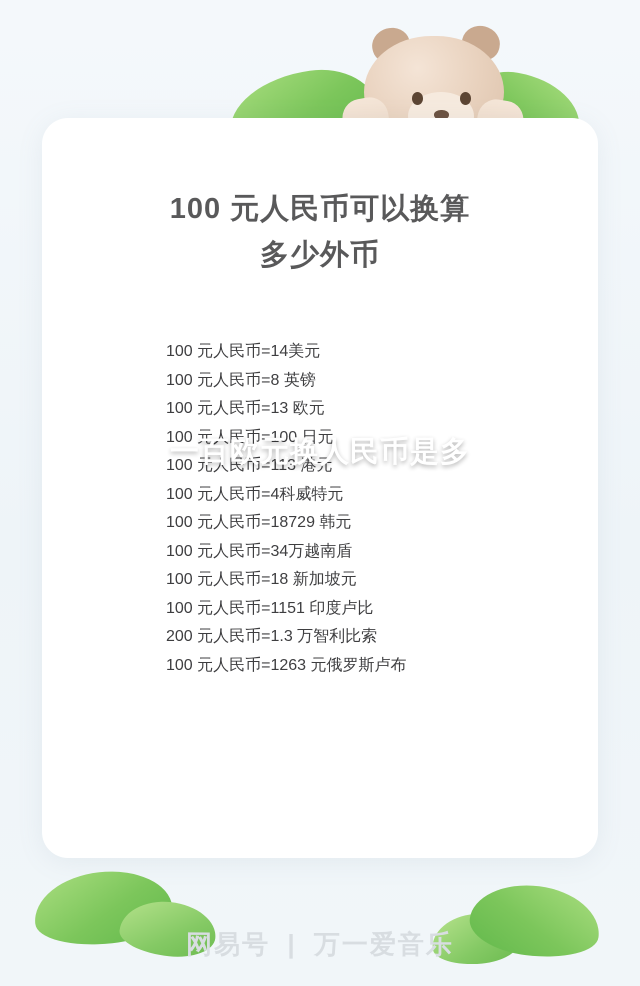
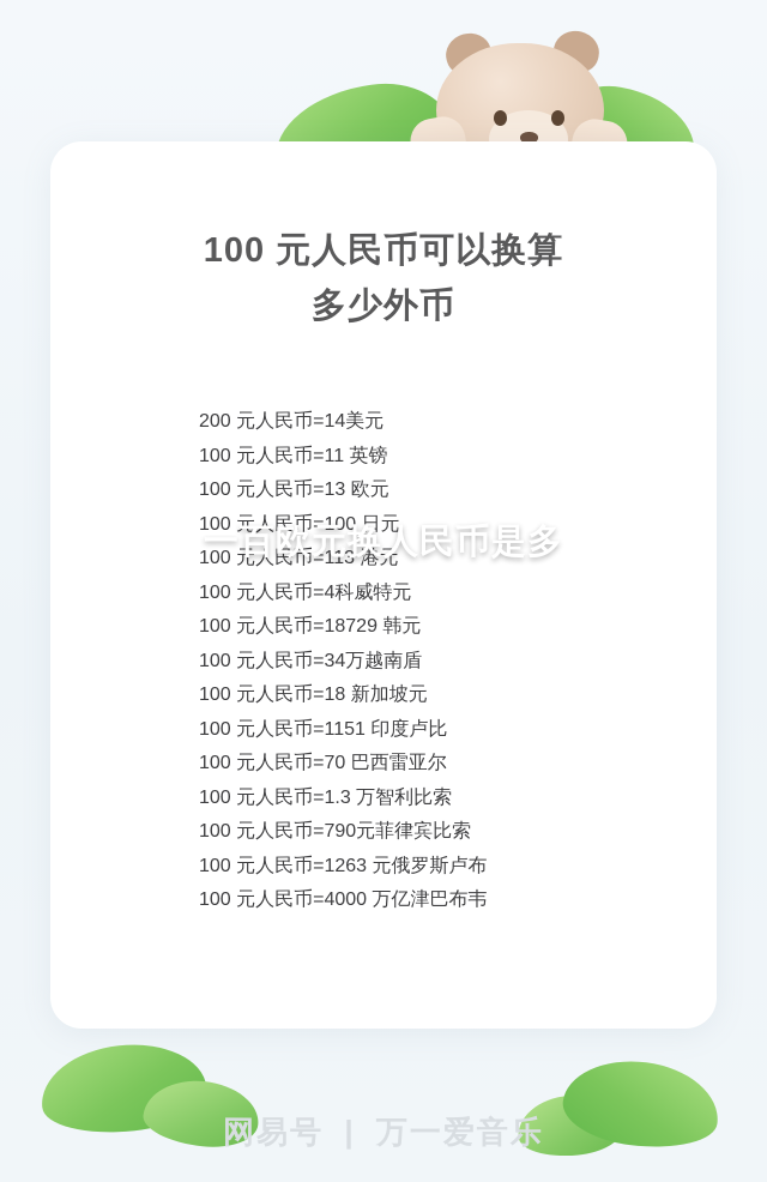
  100 元人民币可以换算
  多少外币
- 100 元人民币=14美元
+ 200 元人民币=14美元
- 100 元人民币=8 英镑
+ 100 元人民币=11 英镑
  100 元人民币=13 欧元
  100 元人民币=100 日元
  100 元人民币=113 港元
  100 元人民币=4科威特元
  100 元人民币=18729 韩元
  100 元人民币=34万越南盾
  100 元人民币=18 新加坡元
  100 元人民币=1151 印度卢比
+ 100 元人民币=70 巴西雷亚尔
- 200 元人民币=1.3 万智利比索
+ 100 元人民币=1.3 万智利比索
+ 100 元人民币=790元菲律宾比索
  100 元人民币=1263 元俄罗斯卢布
+ 100 元人民币=4000 万亿津巴布韦
  一百欧元换人民币是多
  网易号 | 万一爱音乐
